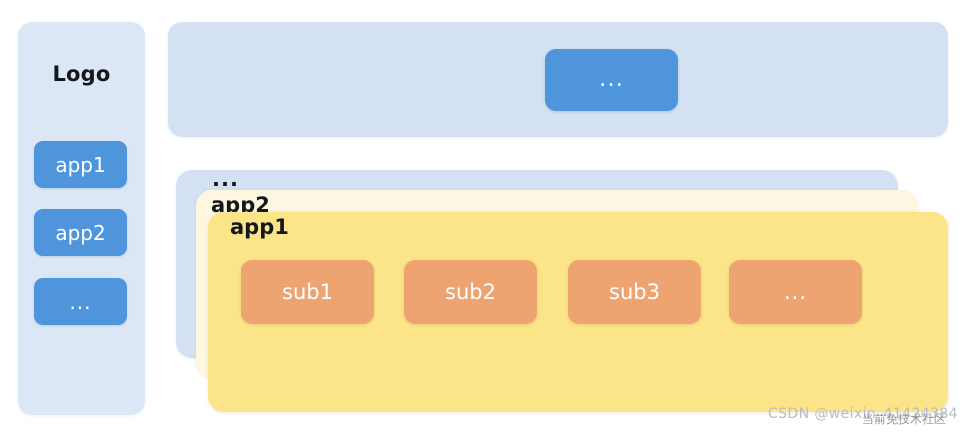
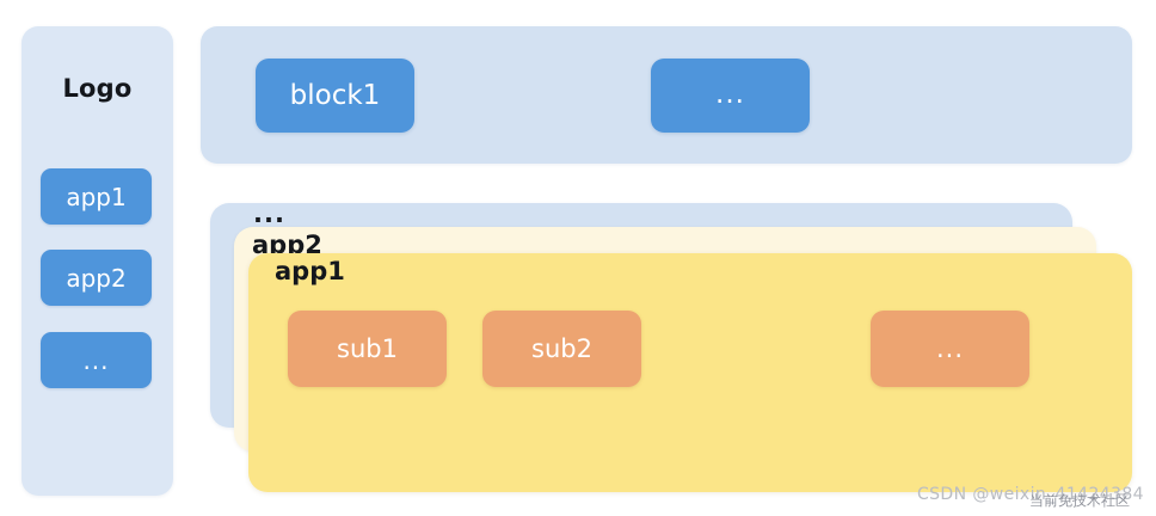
  Logo
  app1
  app2
  ...
+ block1
  ...
  ...
  app2
  app1
  sub1
  sub2
- sub3
  ...
  CSDN @weixin_41424384
  当前免技术社区
